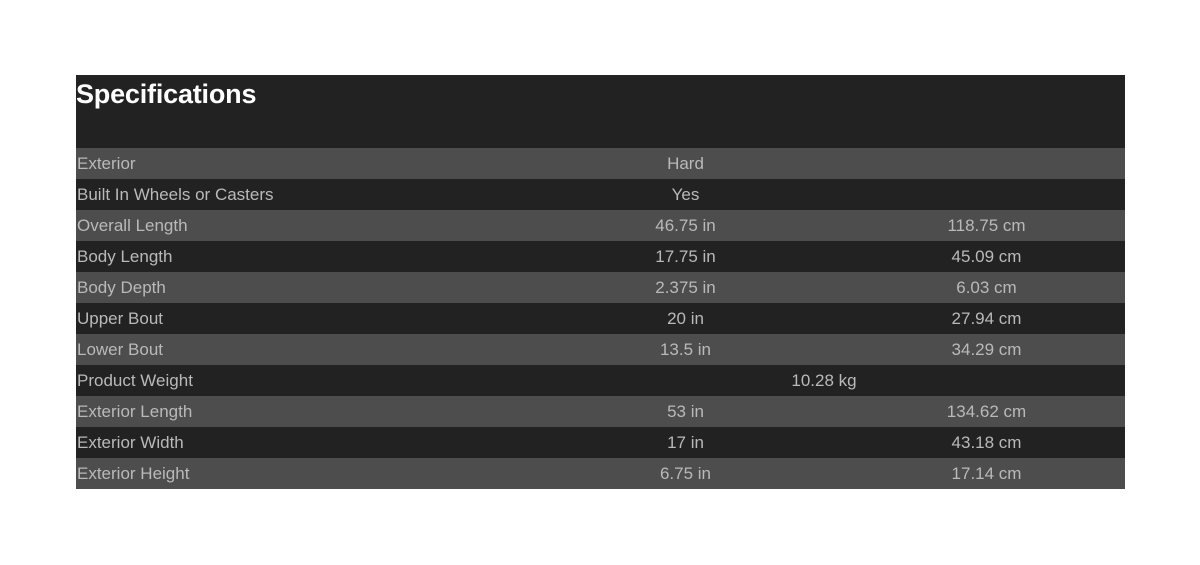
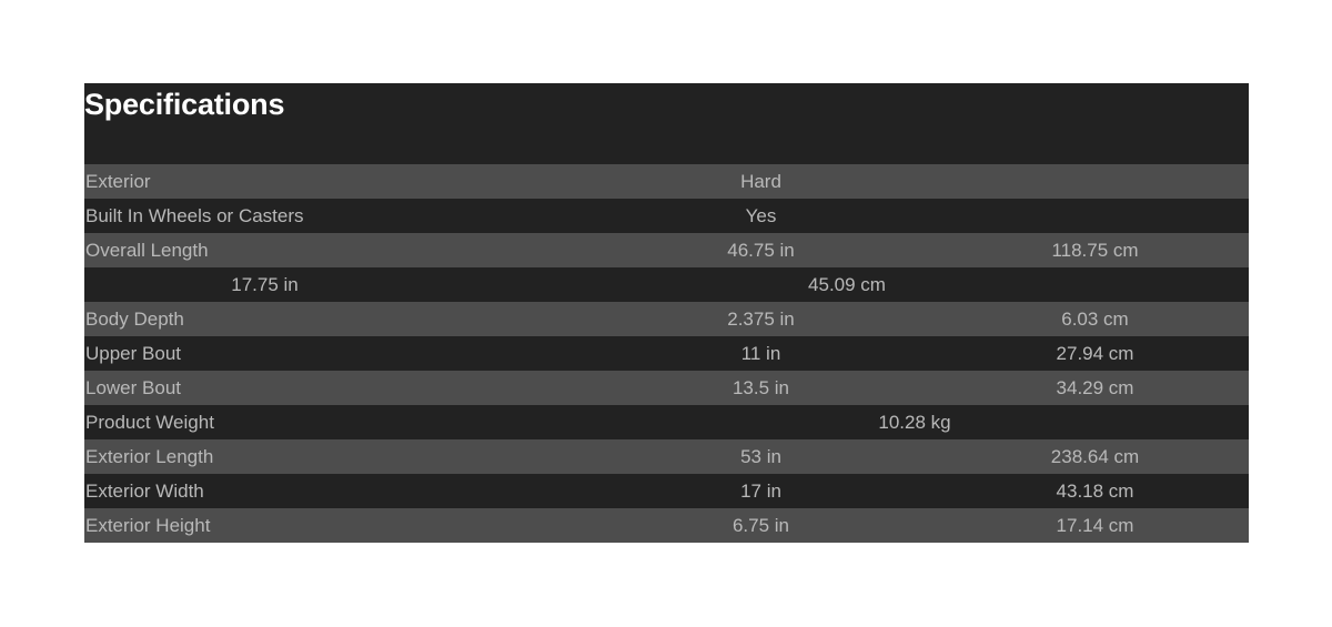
  Specifications
  Exterior
  Hard
  Built In Wheels or Casters
  Yes
  Overall Length
  46.75 in
  118.75 cm
- Body Length
  17.75 in
  45.09 cm
  Body Depth
  2.375 in
  6.03 cm
  Upper Bout
- 20 in
+ 11 in
  27.94 cm
  Lower Bout
  13.5 in
  34.29 cm
  Product Weight
  10.28 kg
  Exterior Length
  53 in
- 134.62 cm
+ 238.64 cm
  Exterior Width
  17 in
  43.18 cm
  Exterior Height
  6.75 in
  17.14 cm
